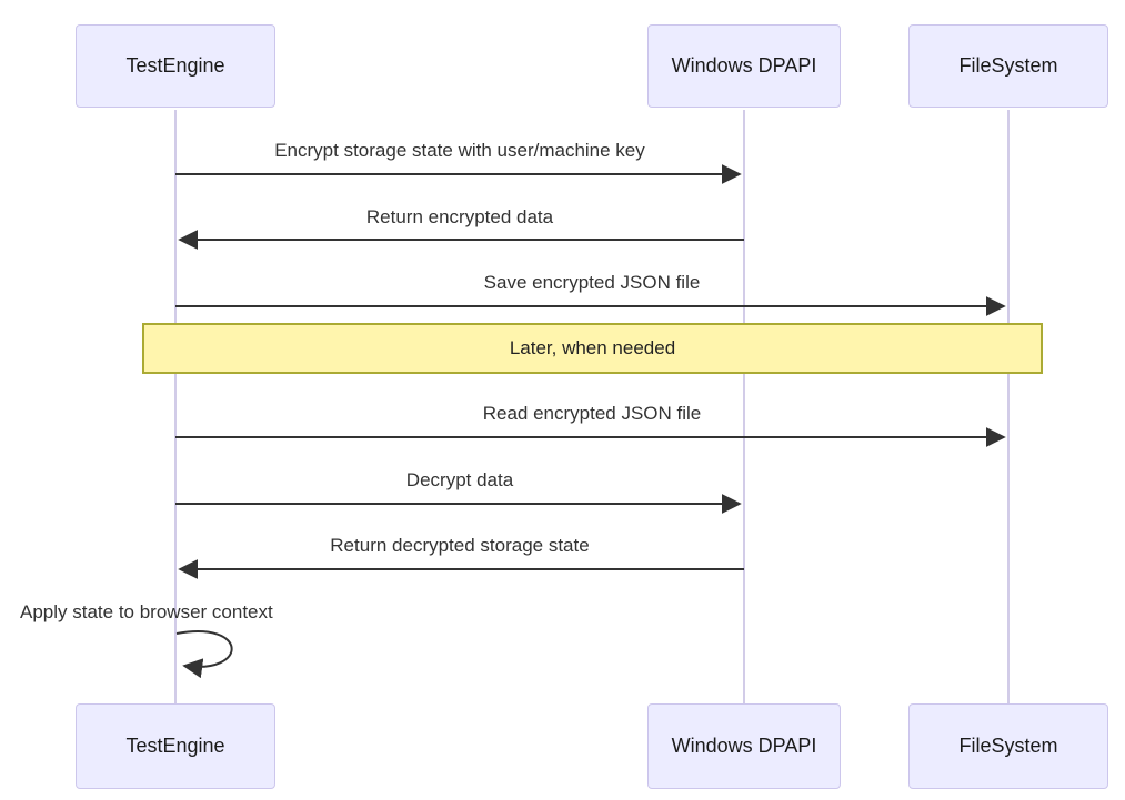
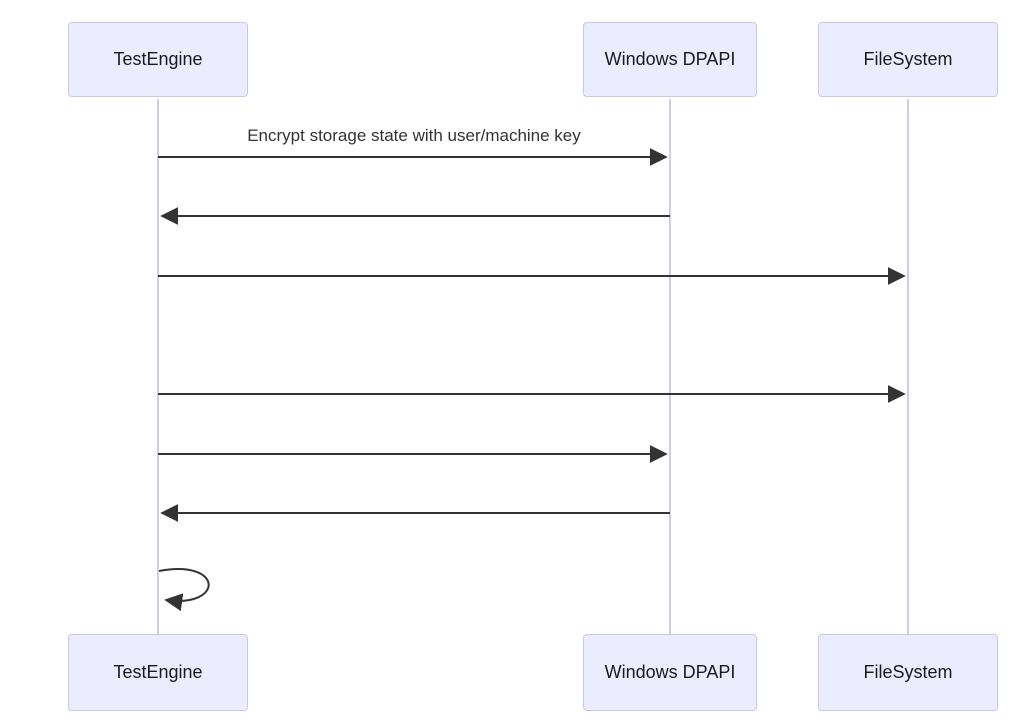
  TestEngine
  Windows DPAPI
  FileSystem
  Encrypt storage state with user/machine key
- Return encrypted data
- Save encrypted JSON file
- Read encrypted JSON file
- Decrypt data
- Return decrypted storage state
- Apply state to browser context
- Later, when needed
  TestEngine
  Windows DPAPI
  FileSystem
